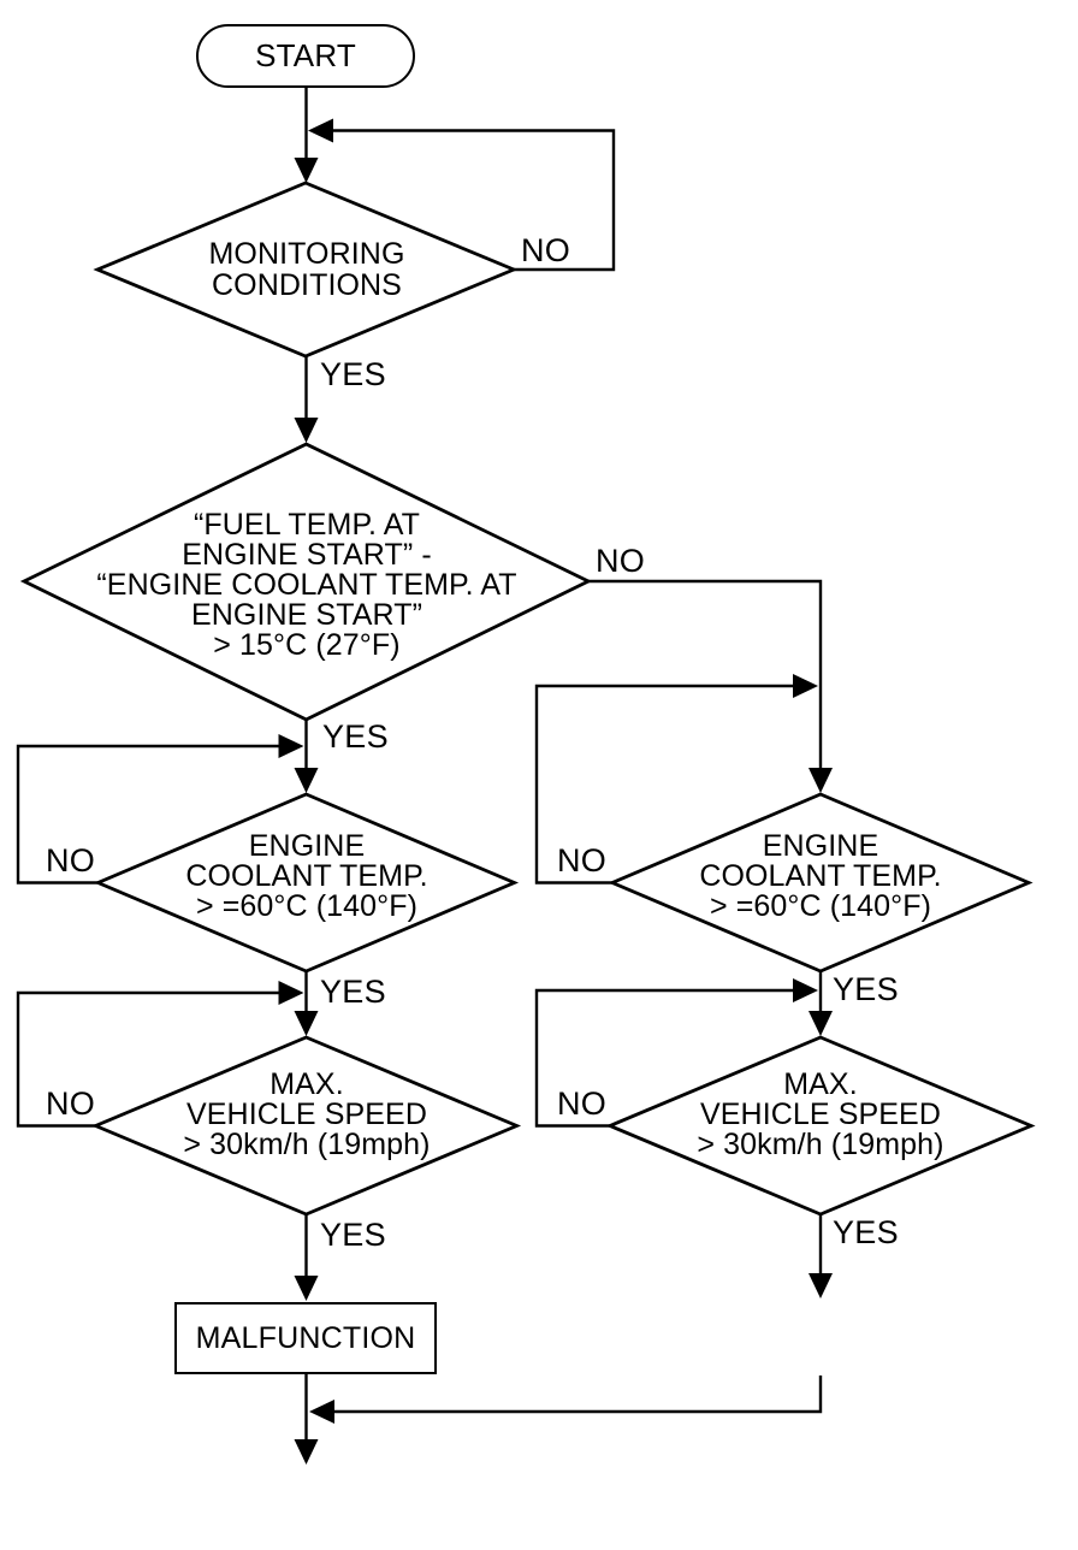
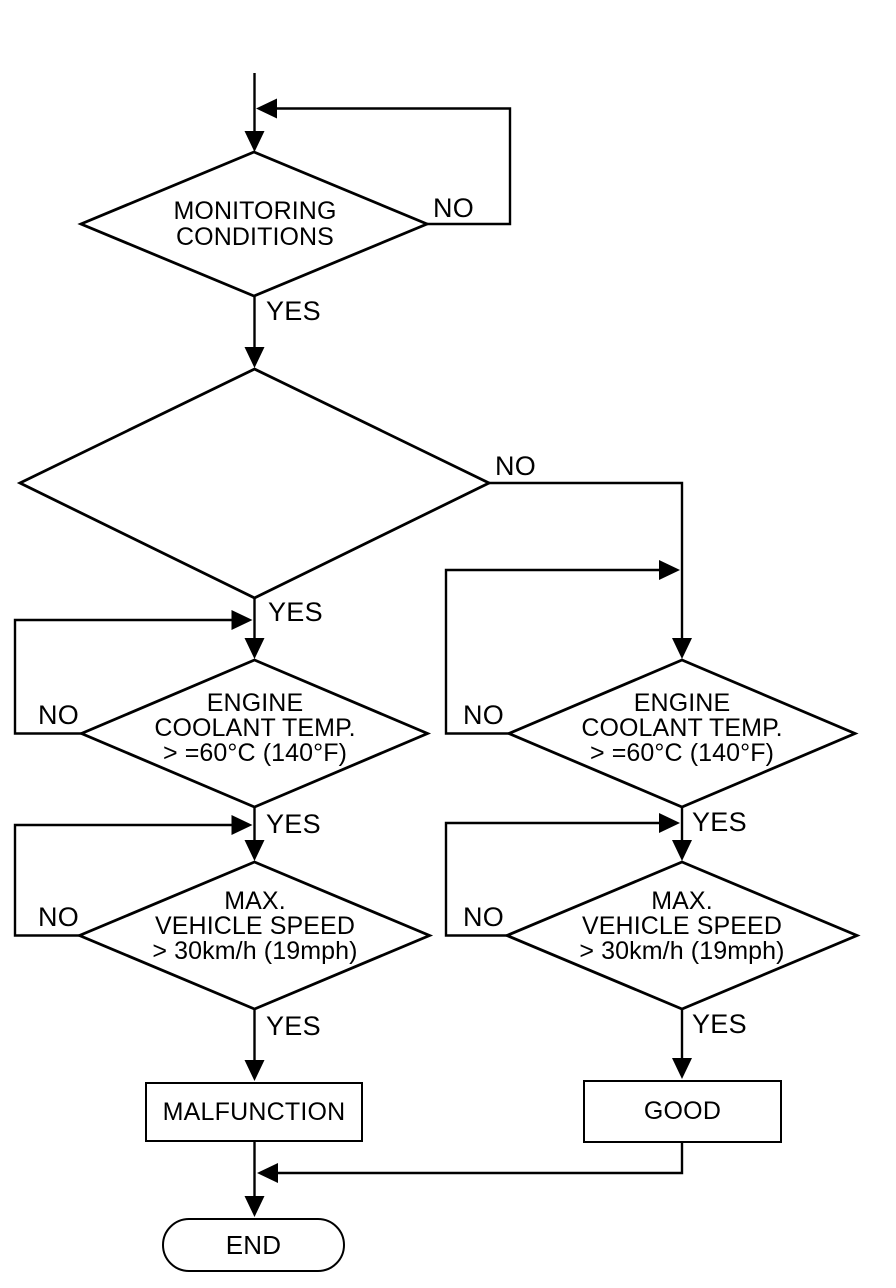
- START
  MALFUNCTION
+ GOOD
+ END
  MONITORING
  CONDITIONS
- “FUEL TEMP. AT
- ENGINE START” -
- “ENGINE COOLANT TEMP. AT
- ENGINE START”
- > 15°C (27°F)
  ENGINE
  COOLANT TEMP.
  > =60°C (140°F)
  ENGINE
  COOLANT TEMP.
  > =60°C (140°F)
  MAX.
  VEHICLE SPEED
  > 30km/h (19mph)
  MAX.
  VEHICLE SPEED
  > 30km/h (19mph)
  NO
  YES
  YES
  NO
  NO
  YES
  NO
  YES
  NO
  YES
  NO
  YES
